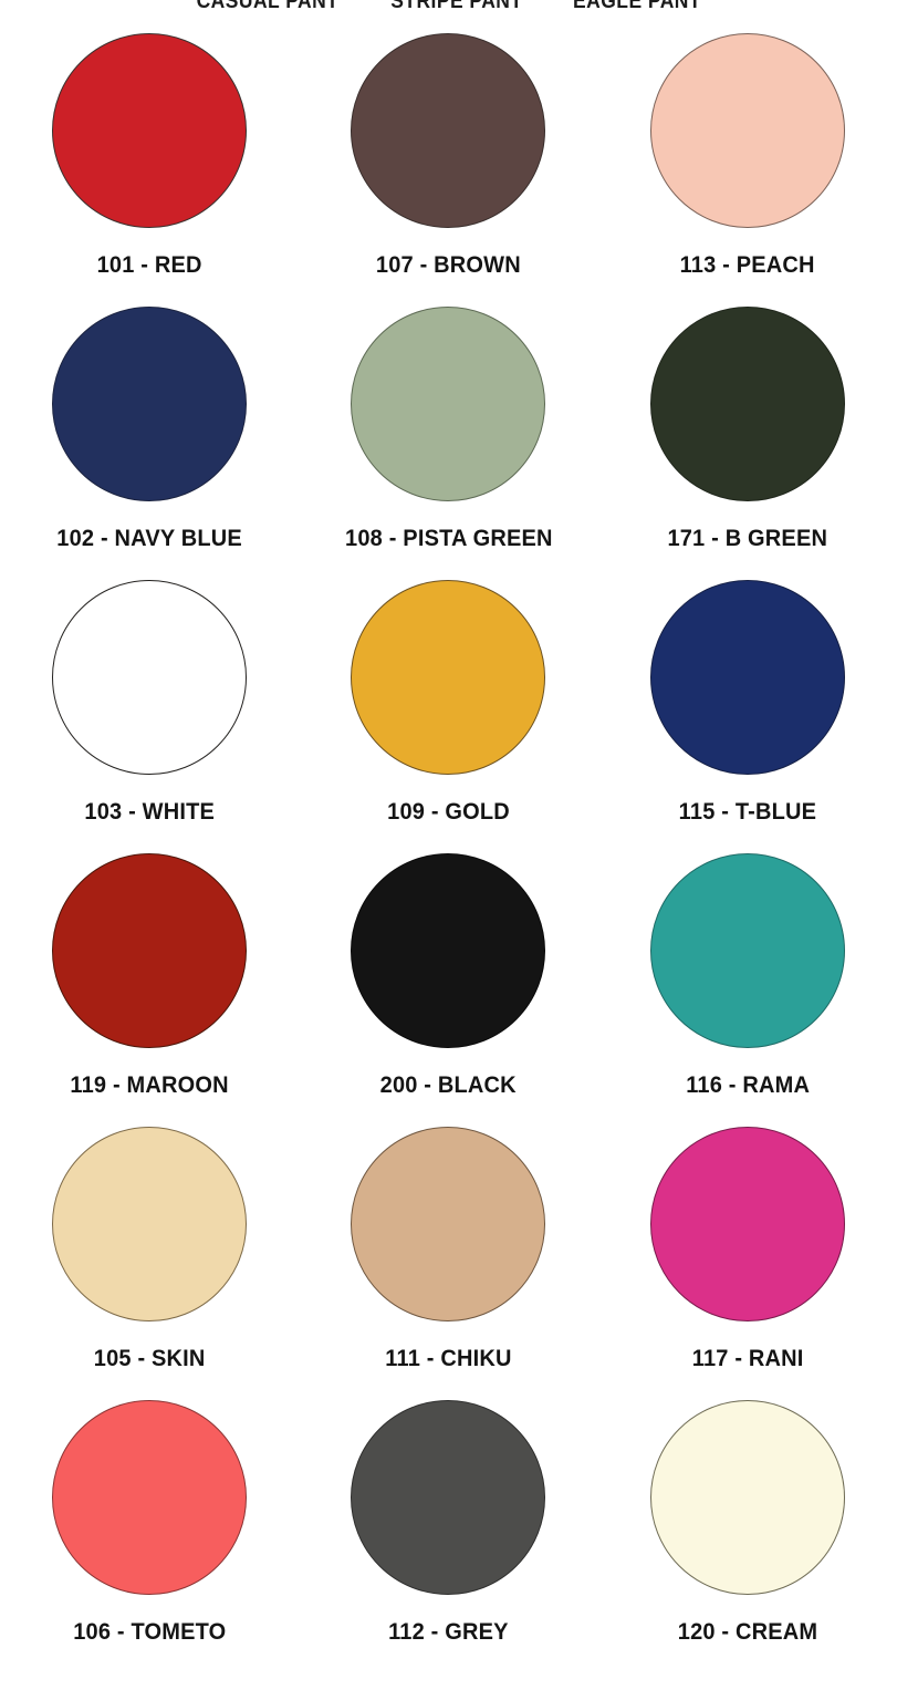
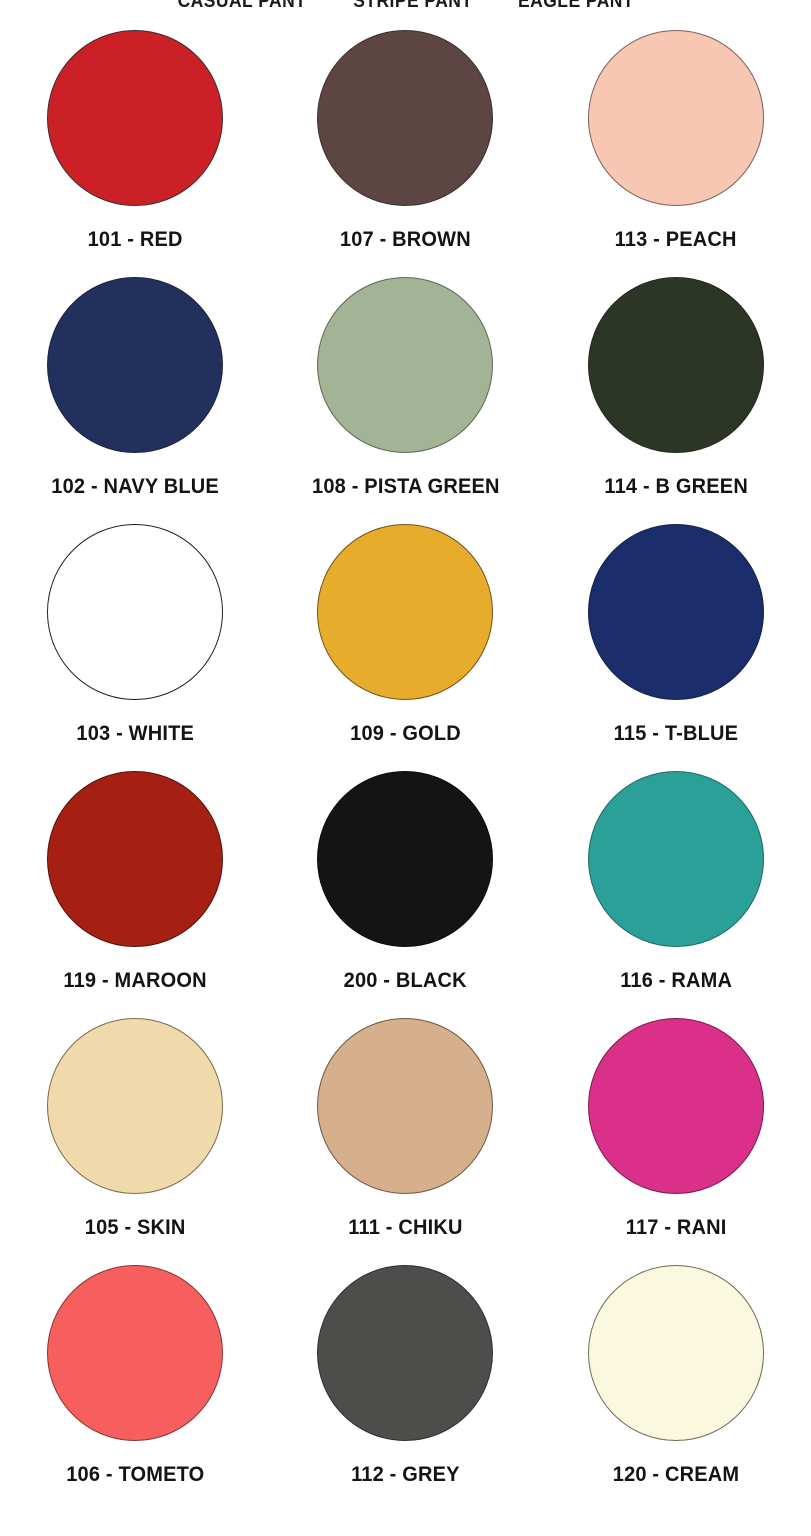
  CASUAL PANT
  STRIPE PANT
  EAGLE PANT
  101 - RED
  107 - BROWN
  113 - PEACH
  102 - NAVY BLUE
  108 - PISTA GREEN
- 171 - B GREEN
+ 114 - B GREEN
  103 - WHITE
  109 - GOLD
  115 - T-BLUE
  119 - MAROON
  200 - BLACK
  116 - RAMA
  105 - SKIN
  111 - CHIKU
  117 - RANI
  106 - TOMETO
  112 - GREY
  120 - CREAM
